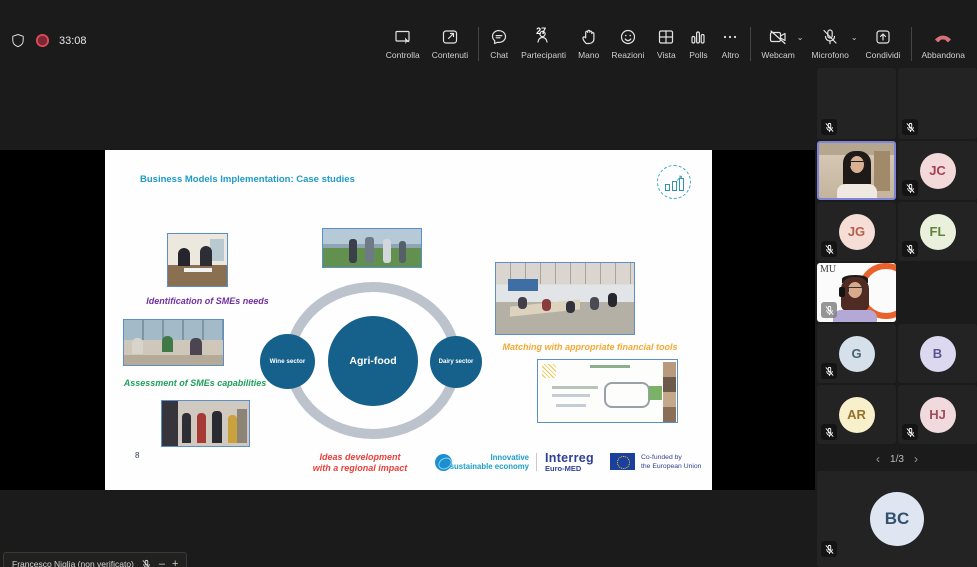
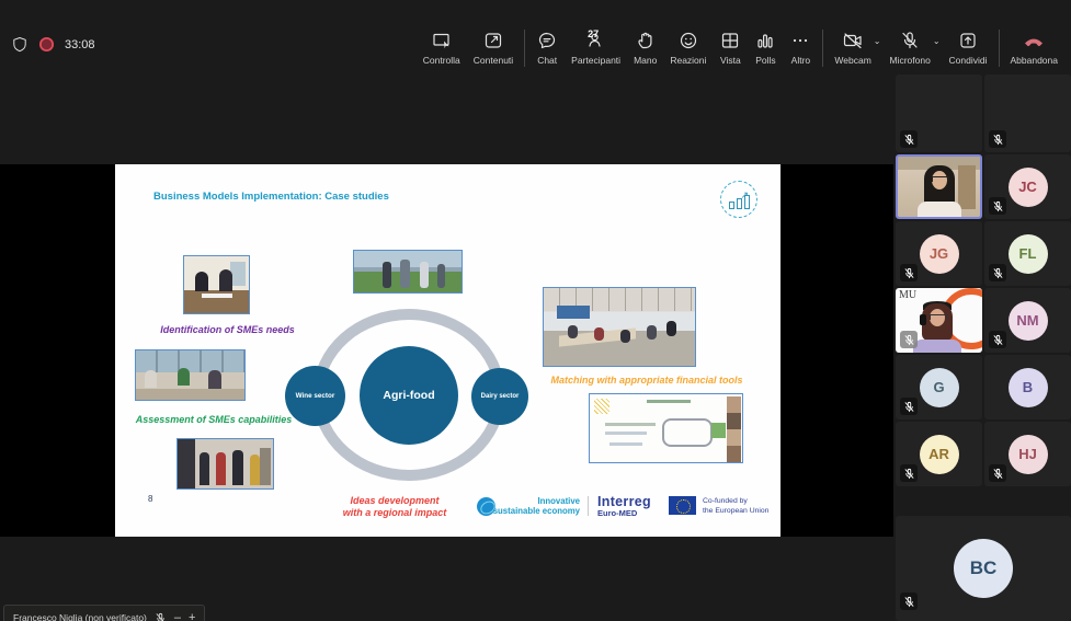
  33:08
  Controlla
  Contenuti
  Chat
  27
  Partecipanti
  Mano
  Reazioni
  Vista
  Polls
  Altro
  Webcam
  ⌄
  Microfono
  ⌄
  Condividi
  Abbandona
  Business Models Implementation: Case studies
  ↗
  Identification of SMEs needs
  Assessment of SMEs capabilities
  Matching with appropriate financial tools
  Ideas development
  with a regional impact
  8
  Agri-food
  Innovative
  sustainable economy
  Interreg
  Euro-MED
  JC
  JG
  FL
  MU
+ NM
  G
  B
  AR
  HJ
- ‹
- 1/3
- ›
  BC
  Francesco Niglia (non verificato)
  –
  +
